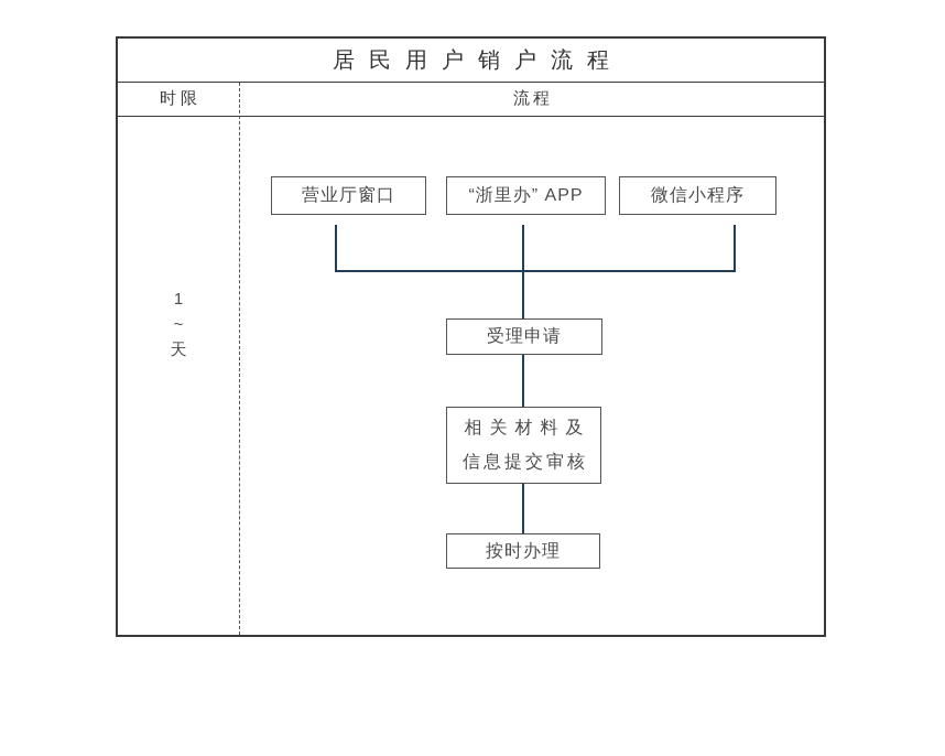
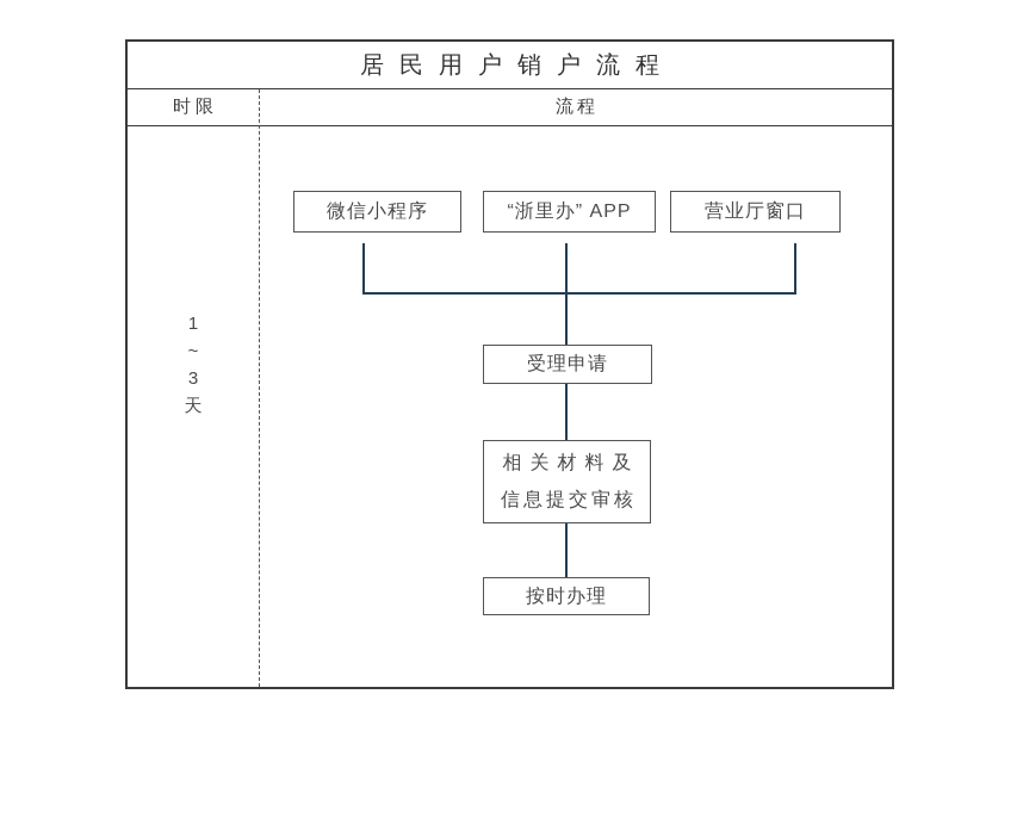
  居民用户销户流程
  时限
  流程
  1
  ~
+ 3
  天
- 营业厅窗口
+ 微信小程序
  “浙里办” APP
- 微信小程序
+ 营业厅窗口
  受理申请
  相关材料及
  信息提交审核
  按时办理
